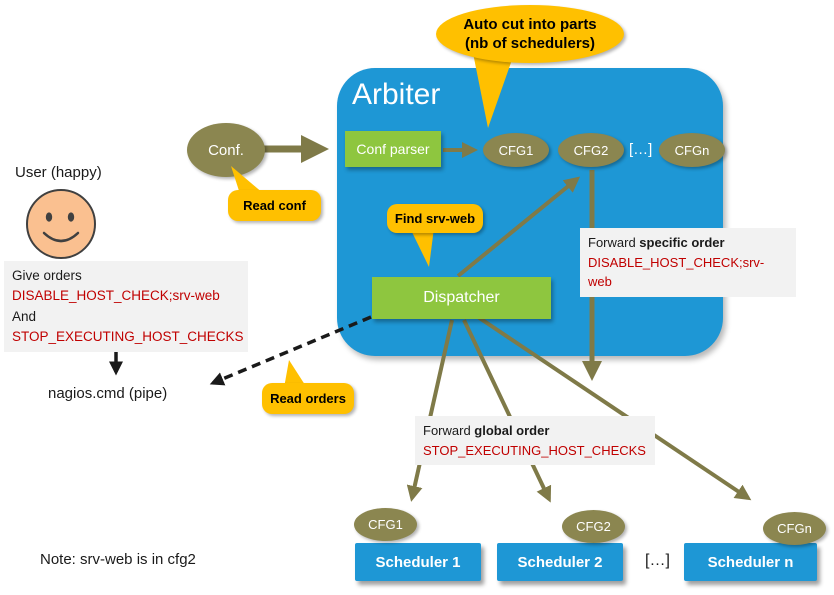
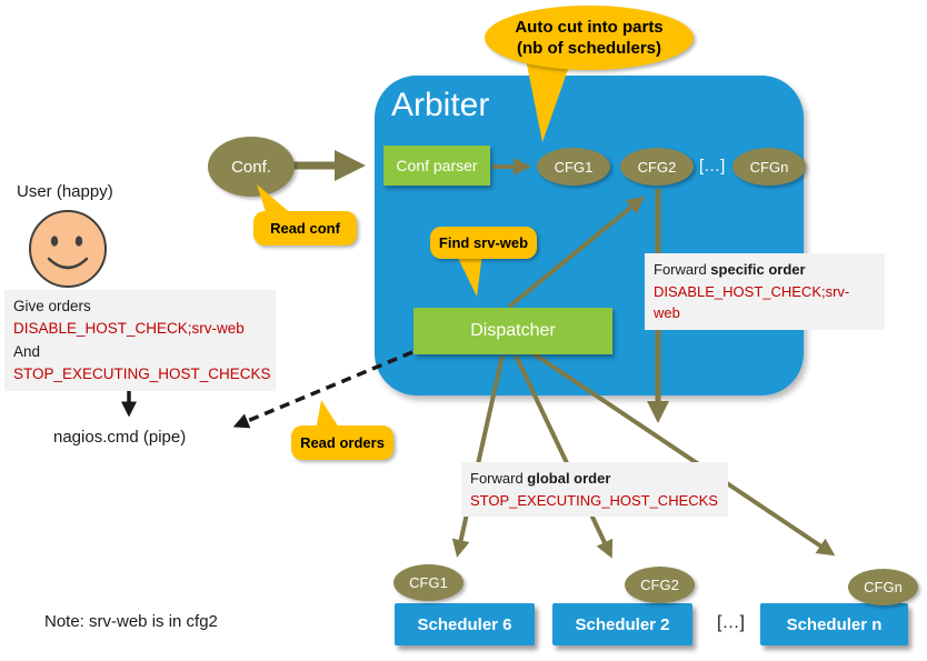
  Arbiter
  Conf parser
  Dispatcher
  CFG1
  CFG2
  […]
  CFGn
  Conf.
  Forward specific order
  DISABLE_HOST_CHECK;srv-web
  Forward global order
  STOP_EXECUTING_HOST_CHECKS
  Give orders
  DISABLE_HOST_CHECK;srv-web
  And
  STOP_EXECUTING_HOST_CHECKS
  User (happy)
  nagios.cmd (pipe)
  Note: srv-web is in cfg2
- Scheduler 1
+ Scheduler 6
  Scheduler 2
  […]
  Scheduler n
  CFG1
  CFG2
  CFGn
  Auto cut into parts
  (nb of schedulers)
  Read conf
  Find srv-web
  Read orders
